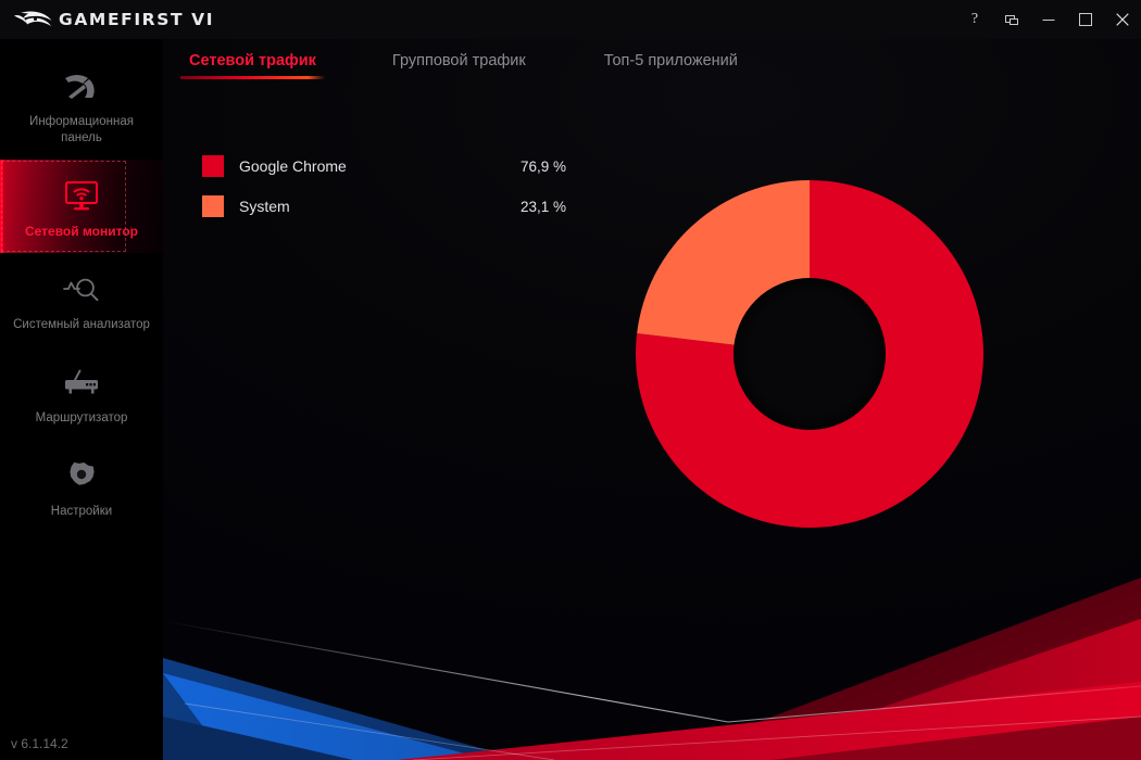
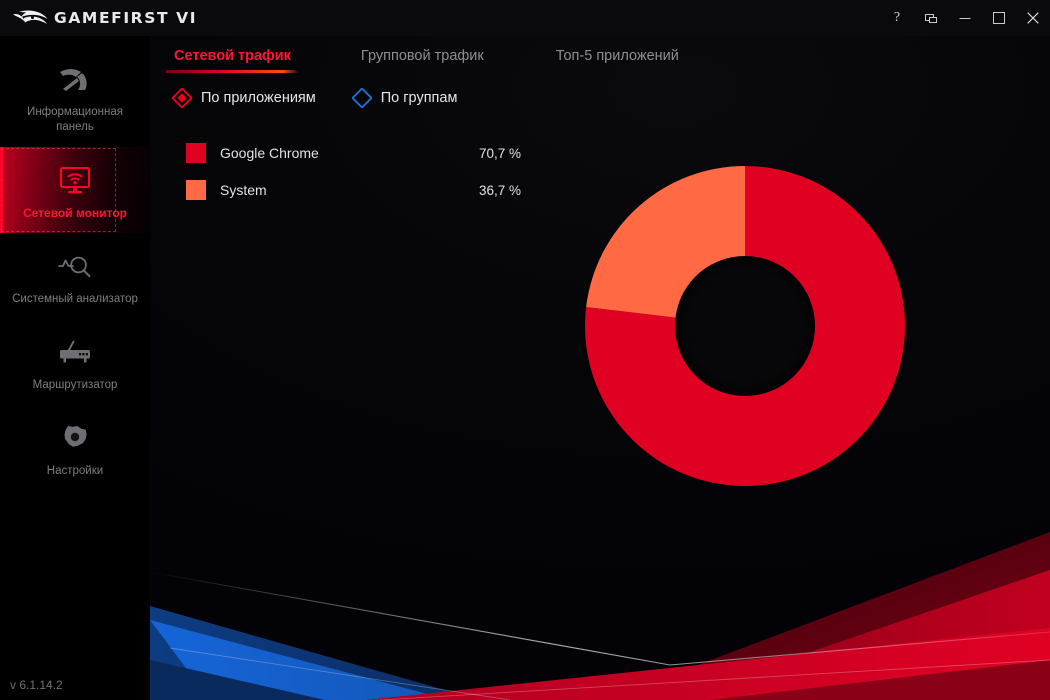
  GAMEFIRST VI
  ?
  Информационная панель
  Системный анализатор
  Маршрутизатор
  Настройки
  v 6.1.14.2
  Сетевой трафик
  Групповой трафик
  Топ-5 приложений
+ По приложениям
+ По группам
  Google Chrome
- 76,9 %
+ 70,7 %
  System
- 23,1 %
+ 36,7 %
